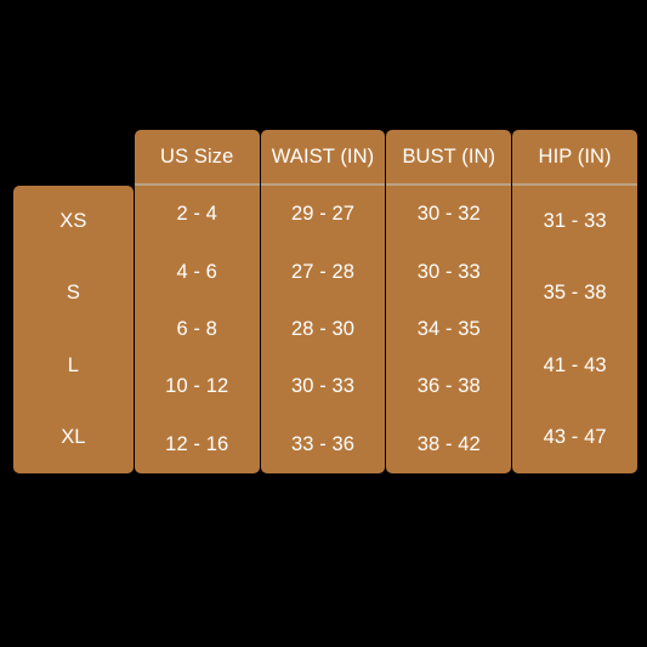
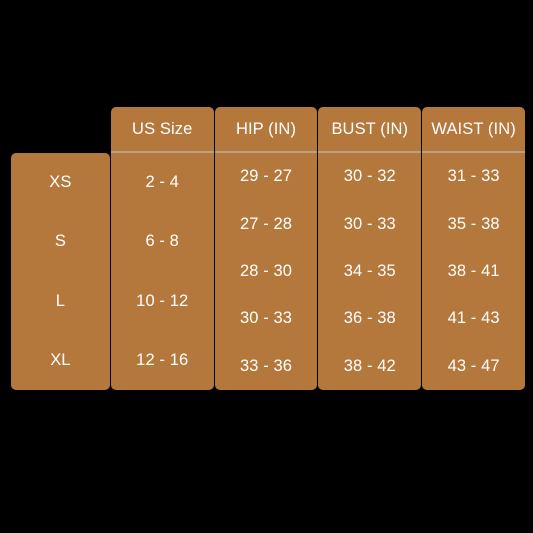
  XS
  S
  L
  XL
  US Size
  2 - 4
- 4 - 6
  6 - 8
  10 - 12
  12 - 16
- WAIST (IN)
+ HIP (IN)
  29 - 27
  27 - 28
  28 - 30
  30 - 33
  33 - 36
  BUST (IN)
  30 - 32
  30 - 33
  34 - 35
  36 - 38
  38 - 42
- HIP (IN)
+ WAIST (IN)
  31 - 33
  35 - 38
+ 38 - 41
  41 - 43
  43 - 47
